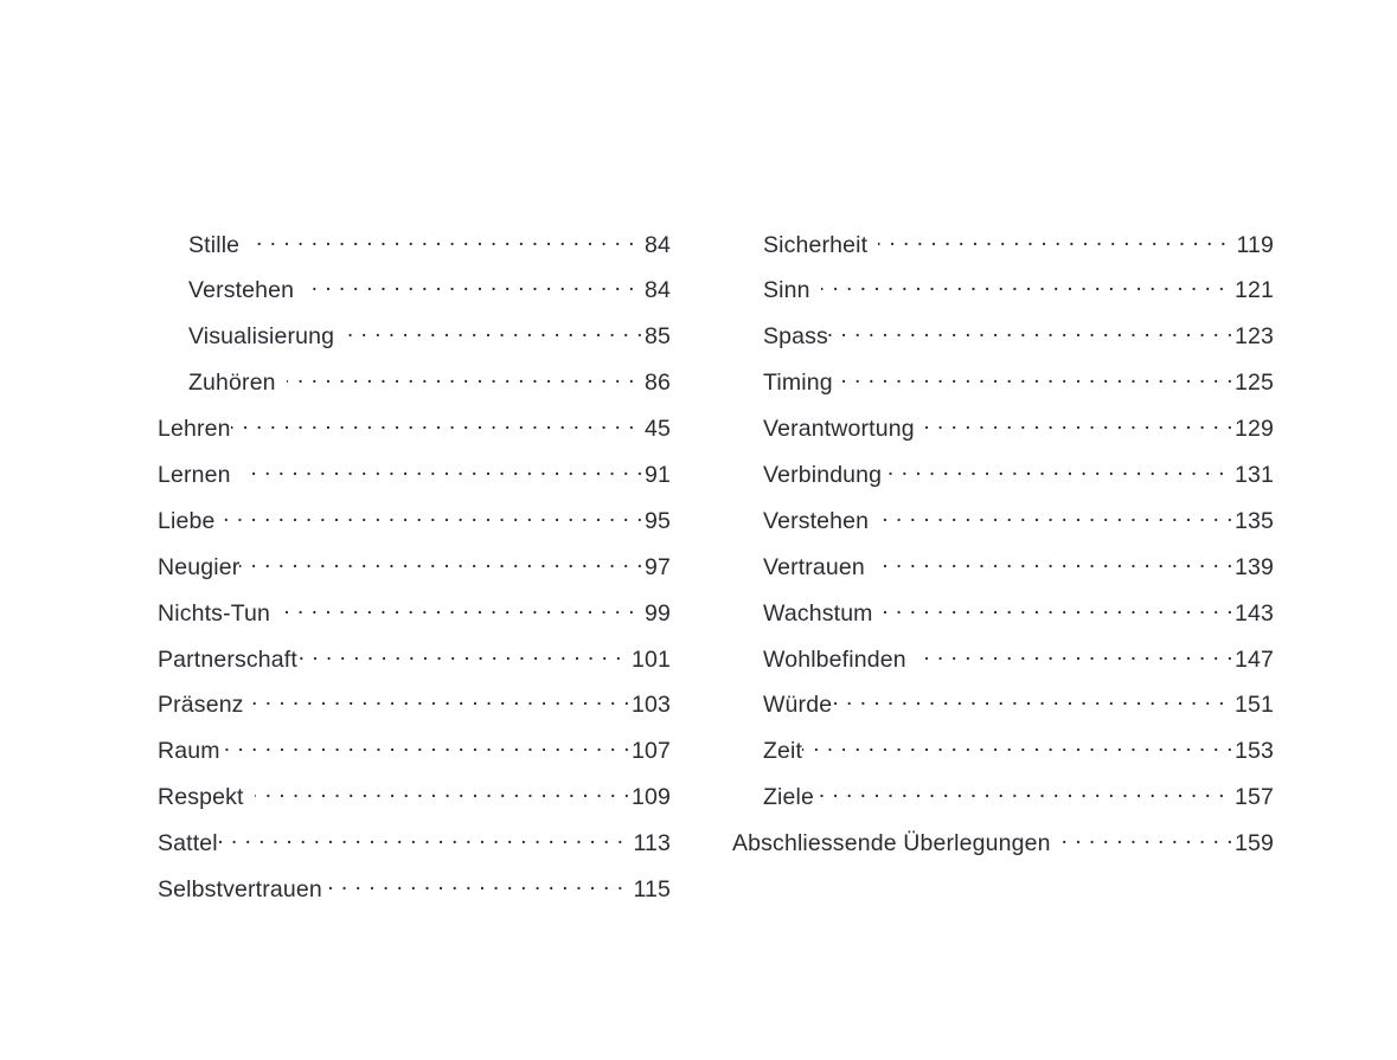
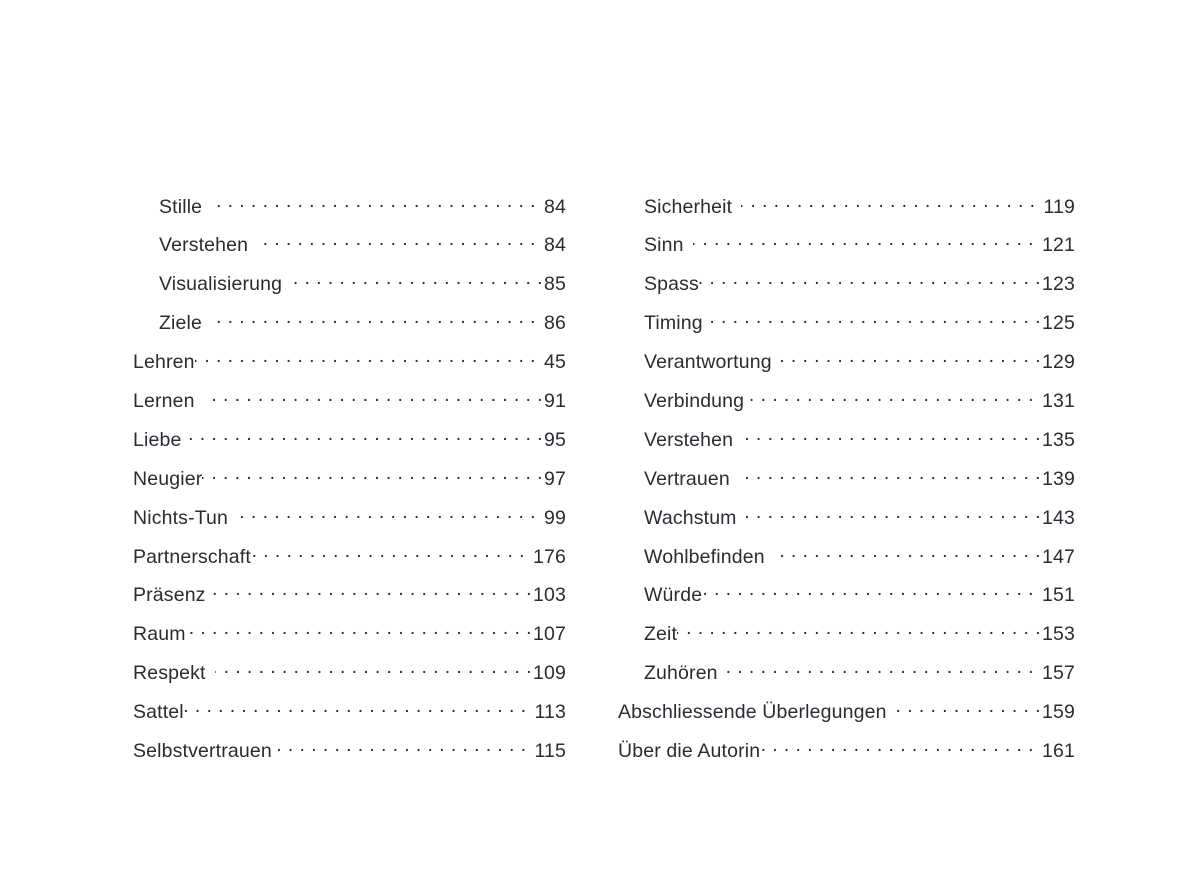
  Stille
  84
  Verstehen
  84
  Visualisierung
  85
- Zuhören
+ Ziele
  86
  Lehren
  45
  Lernen
  91
  Liebe
  95
  Neugier
  97
  Nichts-Tun
  99
  Partnerschaft
- 101
+ 176
  Präsenz
  103
  Raum
  107
  Respekt
  109
  Sattel
  113
  Selbstvertrauen
  115
  Sicherheit
  119
  Sinn
  121
  Spass
  123
  Timing
  125
  Verantwortung
  129
  Verbindung
  131
  Verstehen
  135
  Vertrauen
  139
  Wachstum
  143
  Wohlbefinden
  147
  Würde
  151
  Zeit
  153
- Ziele
+ Zuhören
  157
  Abschliessende Überlegungen
  159
+ Über die Autorin
+ 161
